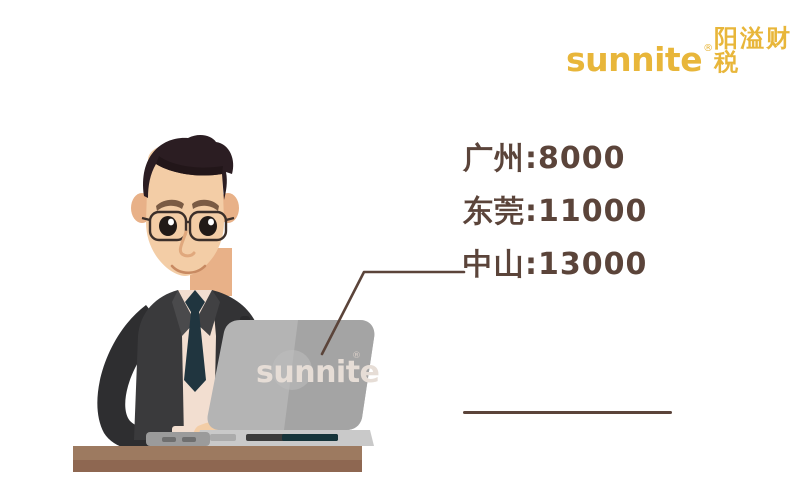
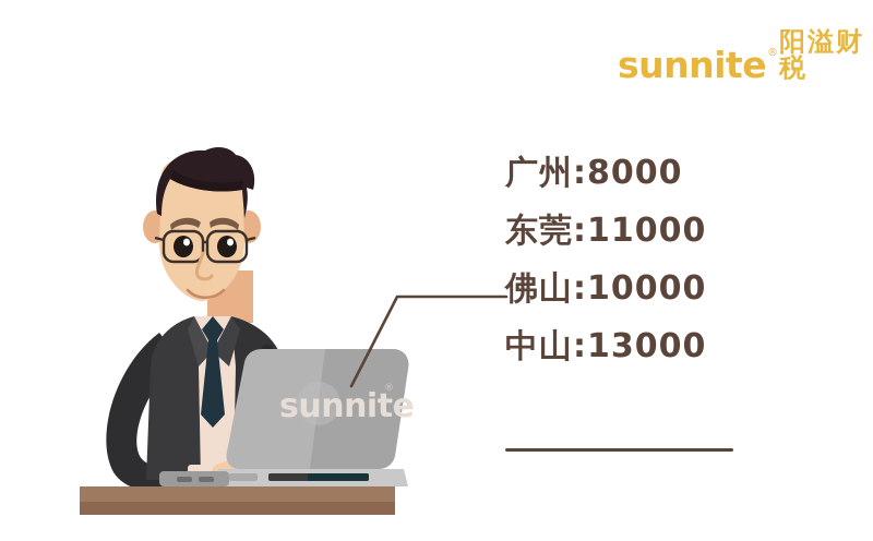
  sunnite
  ®
  阳溢财税
  sunnite
  ®
  广州:8000
  东莞:11000
+ 佛山:10000
  中山:13000
